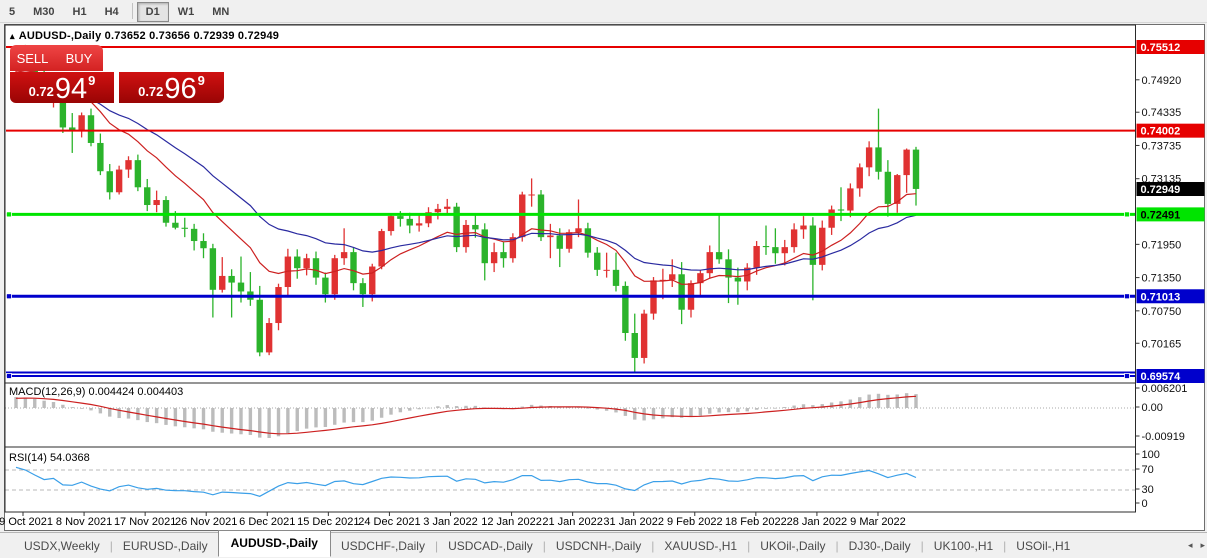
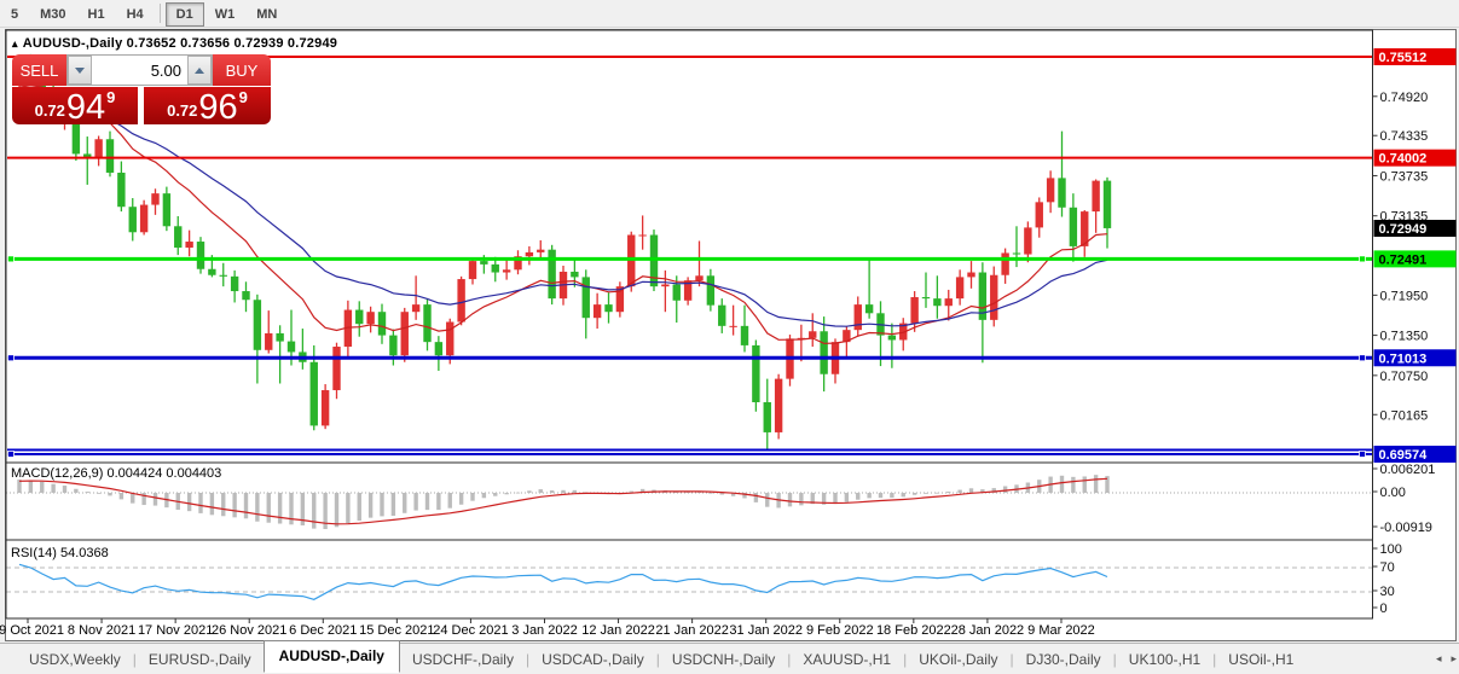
  5
  M30
  H1
  H4
  D1
  W1
  MN
  0.74920
  0.74335
  0.73735
  0.73135
  0.71950
  0.71350
  0.70750
  0.70165
  0.75512
  0.74002
  0.72491
  0.71013
  0.69574
  0.72949
  0.006201
  0.00
  -0.00919
  100
  70
  30
  0
  MACD(12,26,9) 0.004424 0.004403
  RSI(14) 54.0368
  9 Oct 2021
  8 Nov 2021
  17 Nov 2021
  26 Nov 2021
  6 Dec 2021
  15 Dec 2021
  24 Dec 2021
  3 Jan 2022
  12 Jan 2022
  21 Jan 2022
  31 Jan 2022
  9 Feb 2022
  18 Feb 2022
  28 Jan 2022
  9 Mar 2022
  ▴ AUDUSD-,Daily 0.73652 0.73656 0.72939 0.72949
  SELL
+ 5.00
  BUY
  0.72
  94
  9
  0.72
  96
  9
  USDX,Weekly
  |
  EURUSD-,Daily
  AUDUSD-,Daily
  USDCHF-,Daily
  |
  USDCAD-,Daily
  |
  USDCNH-,Daily
  |
  XAUUSD-,H1
  |
  UKOil-,Daily
  |
  DJ30-,Daily
  |
  UK100-,H1
  |
  USOil-,H1
  ◂
  ▸
